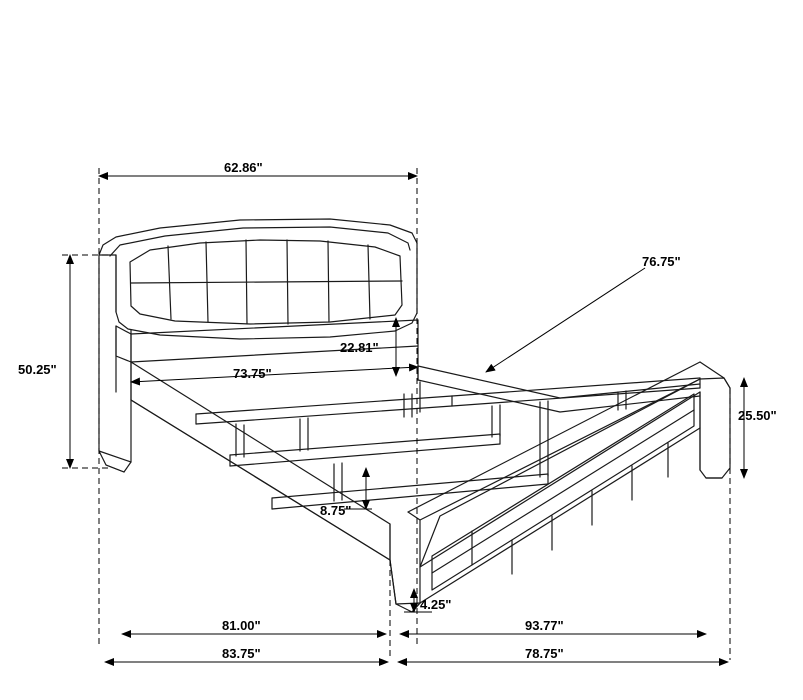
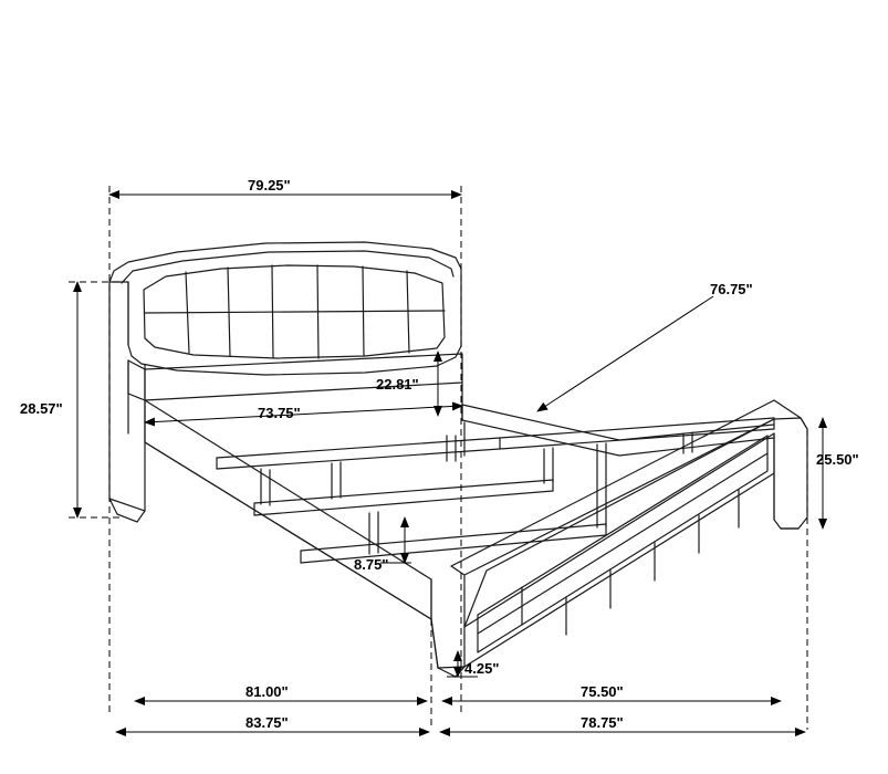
- 62.86"
+ 79.25"
- 50.25"
+ 28.57"
  73.75"
  22.81"
  76.75"
  25.50"
  8.75"
  4.25"
  81.00"
  83.75"
- 93.77"
+ 75.50"
  78.75"
